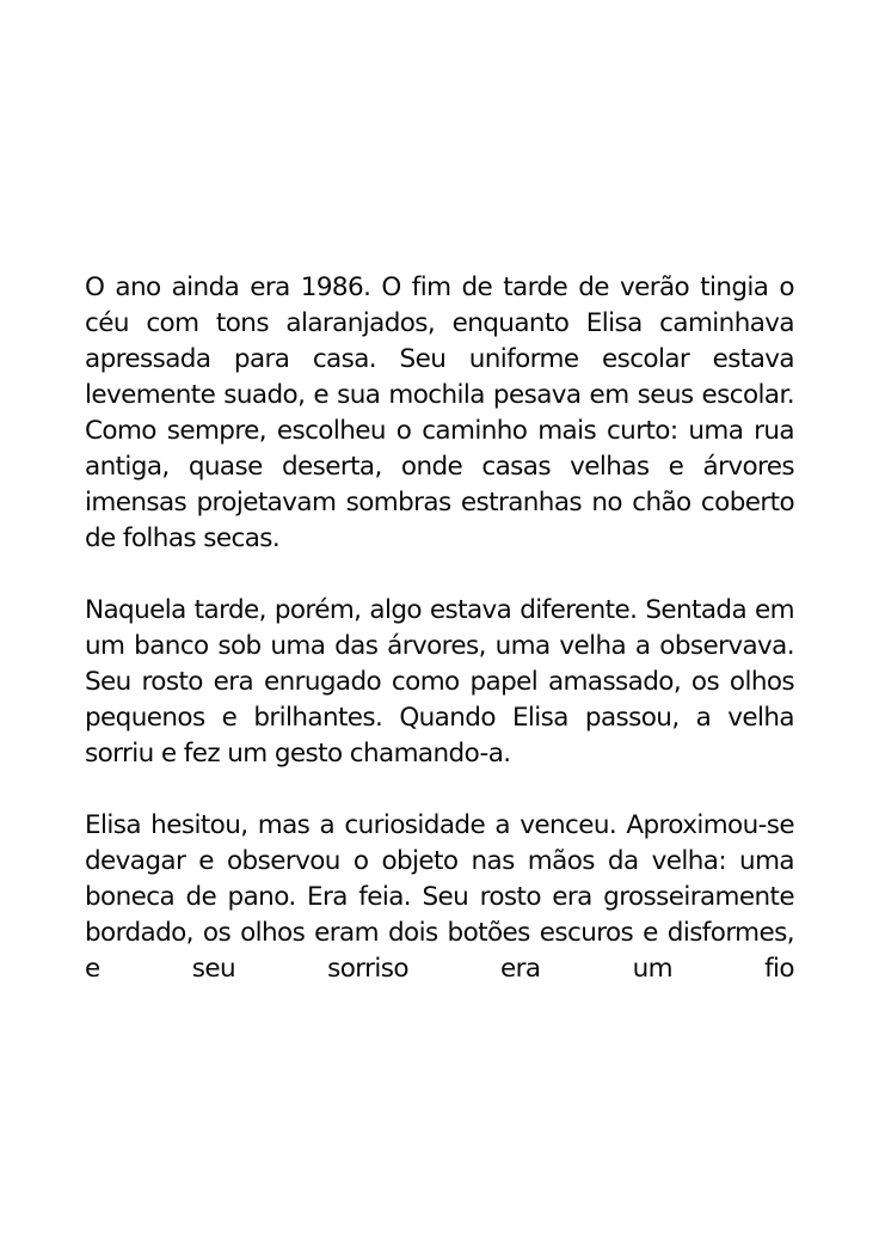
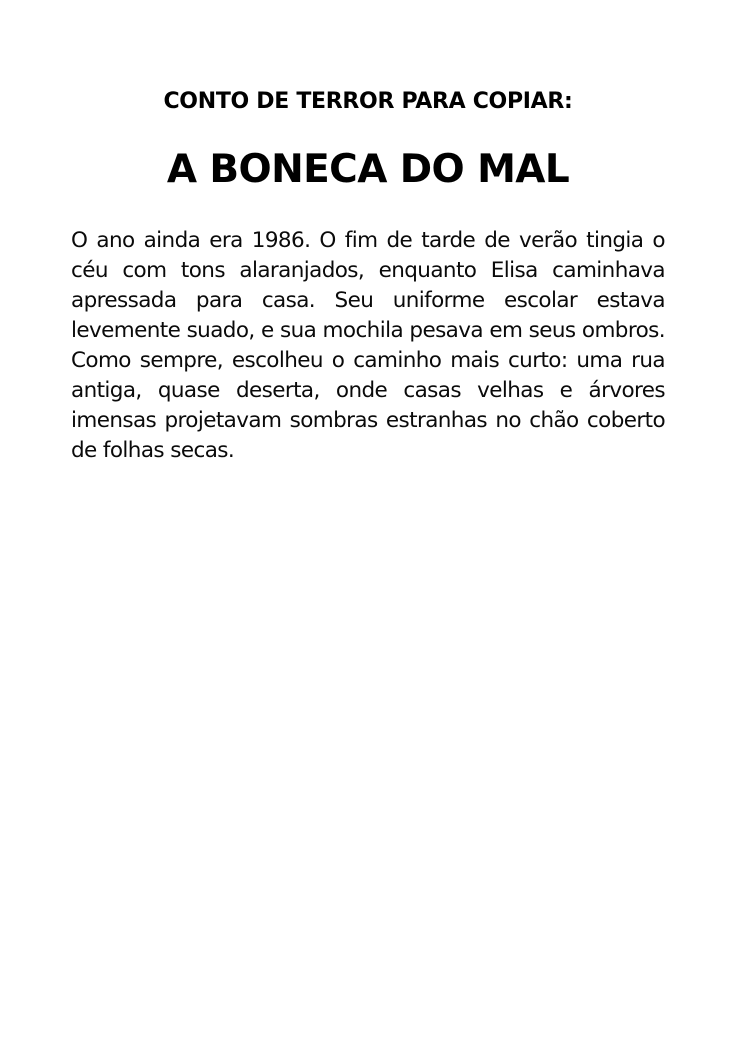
+ CONTO DE TERROR PARA COPIAR:
+ A BONECA DO MAL
- O ano ainda era 1986. O fim de tarde de verão tingia o céu com tons alaranjados, enquanto Elisa caminhava apressada para casa. Seu uniforme escolar estava levemente suado, e sua mochila pesava em seus escolar. Como sempre, escolheu o caminho mais curto: uma rua antiga, quase deserta, onde casas velhas e árvores imensas projetavam sombras estranhas no chão coberto de folhas secas.
+ O ano ainda era 1986. O fim de tarde de verão tingia o céu com tons alaranjados, enquanto Elisa caminhava apressada para casa. Seu uniforme escolar estava levemente suado, e sua mochila pesava em seus ombros. Como sempre, escolheu o caminho mais curto: uma rua antiga, quase deserta, onde casas velhas e árvores imensas projetavam sombras estranhas no chão coberto de folhas secas.
- Naquela tarde, porém, algo estava diferente. Sentada em um banco sob uma das árvores, uma velha a observava. Seu rosto era enrugado como papel amassado, os olhos pequenos e brilhantes. Quando Elisa passou, a velha sorriu e fez um gesto chamando-a.
- Elisa hesitou, mas a curiosidade a venceu. Aproximou-se devagar e observou o objeto nas mãos da velha: uma boneca de pano. Era feia. Seu rosto era grosseiramente bordado, os olhos eram dois botões escuros e disformes, e seu sorriso era um fio
